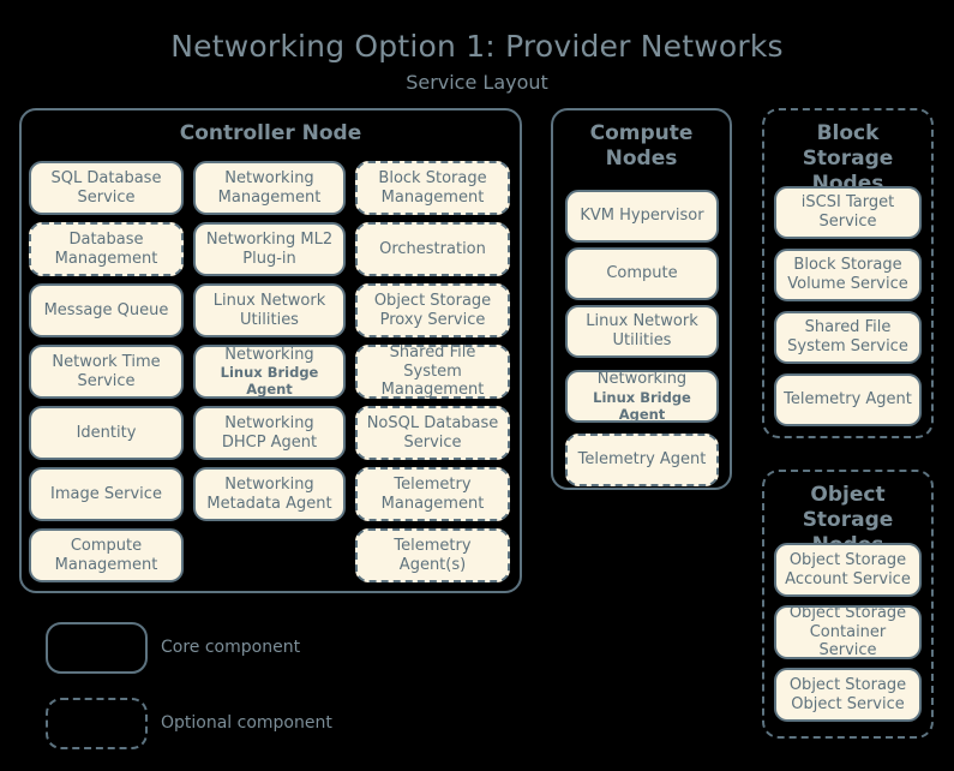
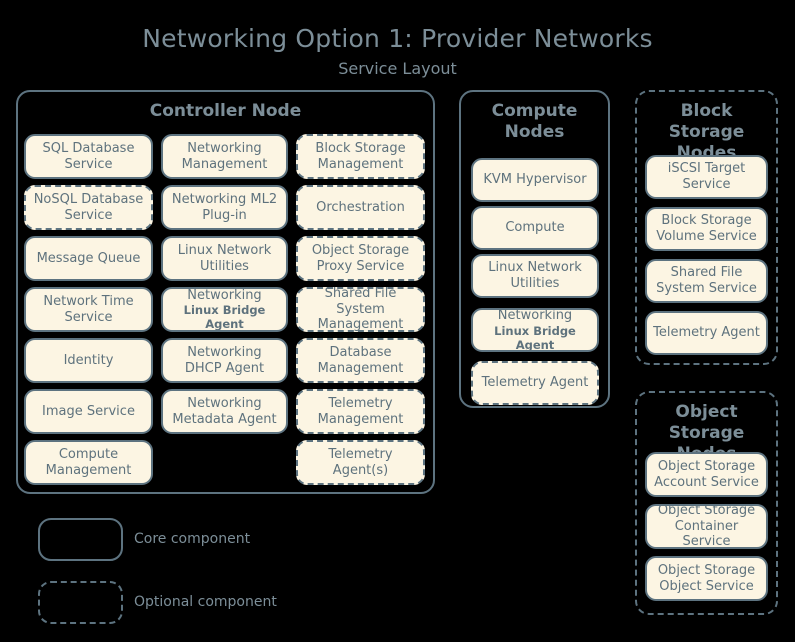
  Networking Option 1: Provider Networks
  Service Layout
  Controller Node
  SQL Database Service
- Database Management
+ NoSQL Database Service
  Message Queue
  Network Time Service
  Identity
  Image Service
  Compute Management
  Networking Management
  Networking ML2 Plug-in
  Linux Network Utilities
  Networking
  Linux Bridge Agent
  Networking DHCP Agent
  Networking Metadata Agent
  Block Storage Management
  Orchestration
  Object Storage Proxy Service
  Shared File System Management
- NoSQL Database Service
+ Database Management
  Telemetry Management
  Telemetry Agent(s)
  Compute Nodes
  KVM Hypervisor
  Compute
  Linux Network Utilities
  Networking
  Linux Bridge Agent
  Telemetry Agent
  Block Storage Nodes
  iSCSI Target Service
  Block Storage Volume Service
  Shared File System Service
  Telemetry Agent
  Object Storage
  Object Storage Account Service
  Object Storage Container Service
  Object Storage Object Service
  Core component
  Optional component
